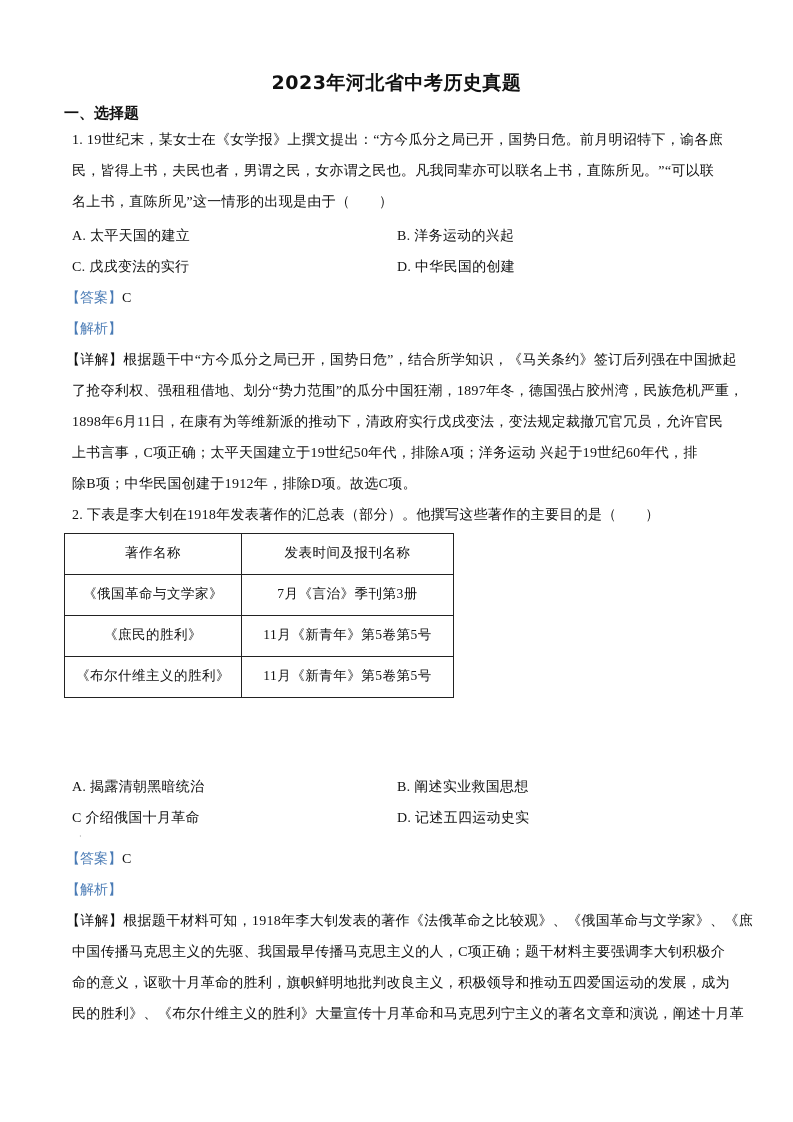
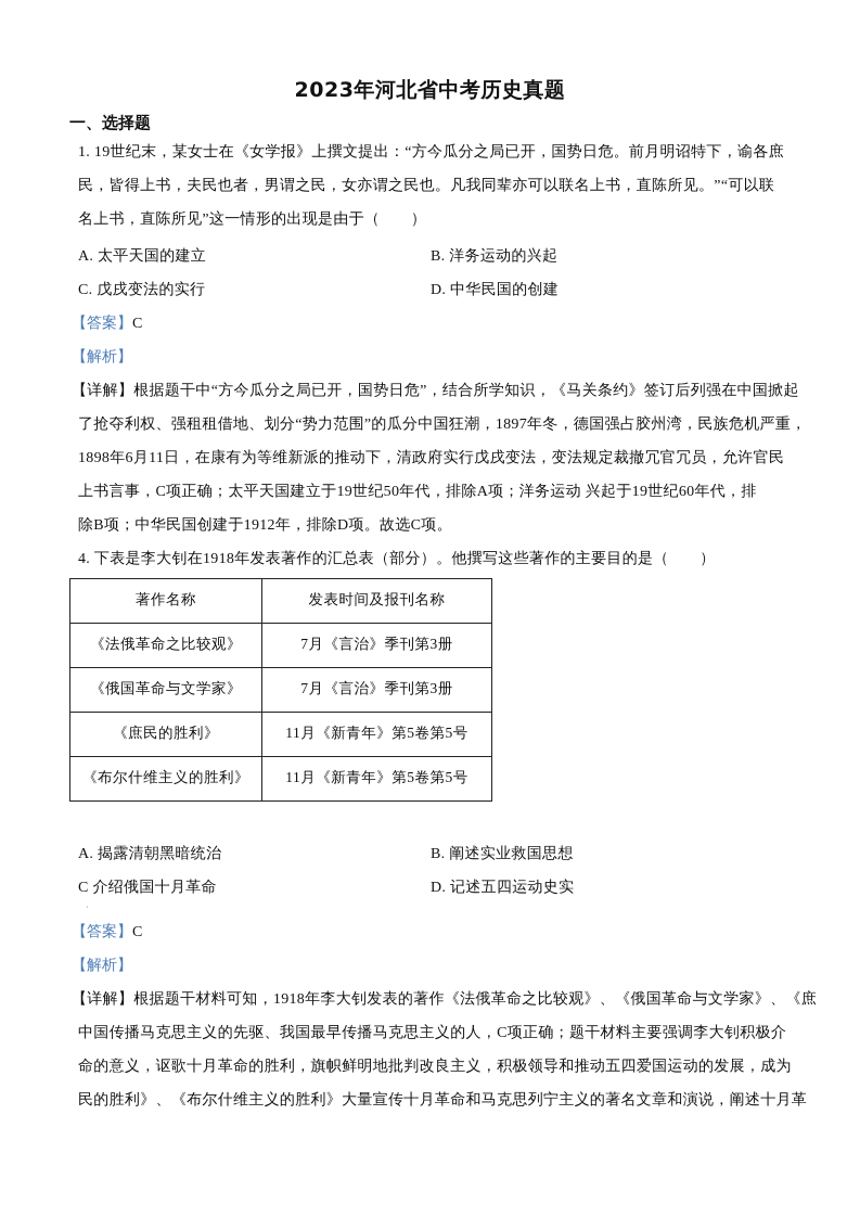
  2023年河北省中考历史真题
  一、选择题
  1. 19世纪末，某女士在《女学报》上撰文提出：“方今瓜分之局已开，国势日危。前月明诏特下，谕各庶
  民，皆得上书，夫民也者，男谓之民，女亦谓之民也。凡我同辈亦可以联名上书，直陈所见。”“可以联
  名上书，直陈所见”这一情形的出现是由于（ ）
  A. 太平天国的建立
  B. 洋务运动的兴起
  C. 戊戌变法的实行
  D. 中华民国的创建
  【答案】C
  【解析】
  【详解】根据题干中“方今瓜分之局已开，国势日危”，结合所学知识，《马关条约》签订后列强在中国掀起
  了抢夺利权、强租租借地、划分“势力范围”的瓜分中国狂潮，1897年冬，德国强占胶州湾，民族危机严重，
  1898年6月11日，在康有为等维新派的推动下，清政府实行戊戌变法，变法规定裁撤冗官冗员，允许官民
  上书言事，C项正确；太平天国建立于19世纪50年代，排除A项；洋务运动 兴起于19世纪60年代，排
  除B项；中华民国创建于1912年，排除D项。故选C项。
- 2. 下表是李大钊在1918年发表著作的汇总表（部分）。他撰写这些著作的主要目的是（ ）
+ 4. 下表是李大钊在1918年发表著作的汇总表（部分）。他撰写这些著作的主要目的是（ ）
  著作名称	发表时间及报刊名称
+ 《法俄革命之比较观》	7月《言治》季刊第3册
  《俄国革命与文学家》	7月《言治》季刊第3册
  《庶民的胜利》	11月《新青年》第5卷第5号
  《布尔什维主义的胜利》	11月《新青年》第5卷第5号
  A. 揭露清朝黑暗统治
  B. 阐述实业救国思想
  C 介绍俄国十月革命
  D. 记述五四运动史实
  ·
  【答案】C
  【解析】
  【详解】根据题干材料可知，1918年李大钊发表的著作《法俄革命之比较观》、《俄国革命与文学家》、《庶
  中国传播马克思主义的先驱、我国最早传播马克思主义的人，C项正确；题干材料主要强调李大钊积极介
  命的意义，讴歌十月革命的胜利，旗帜鲜明地批判改良主义，积极领导和推动五四爱国运动的发展，成为
  民的胜利》、《布尔什维主义的胜利》大量宣传十月革命和马克思列宁主义的著名文章和演说，阐述十月革
